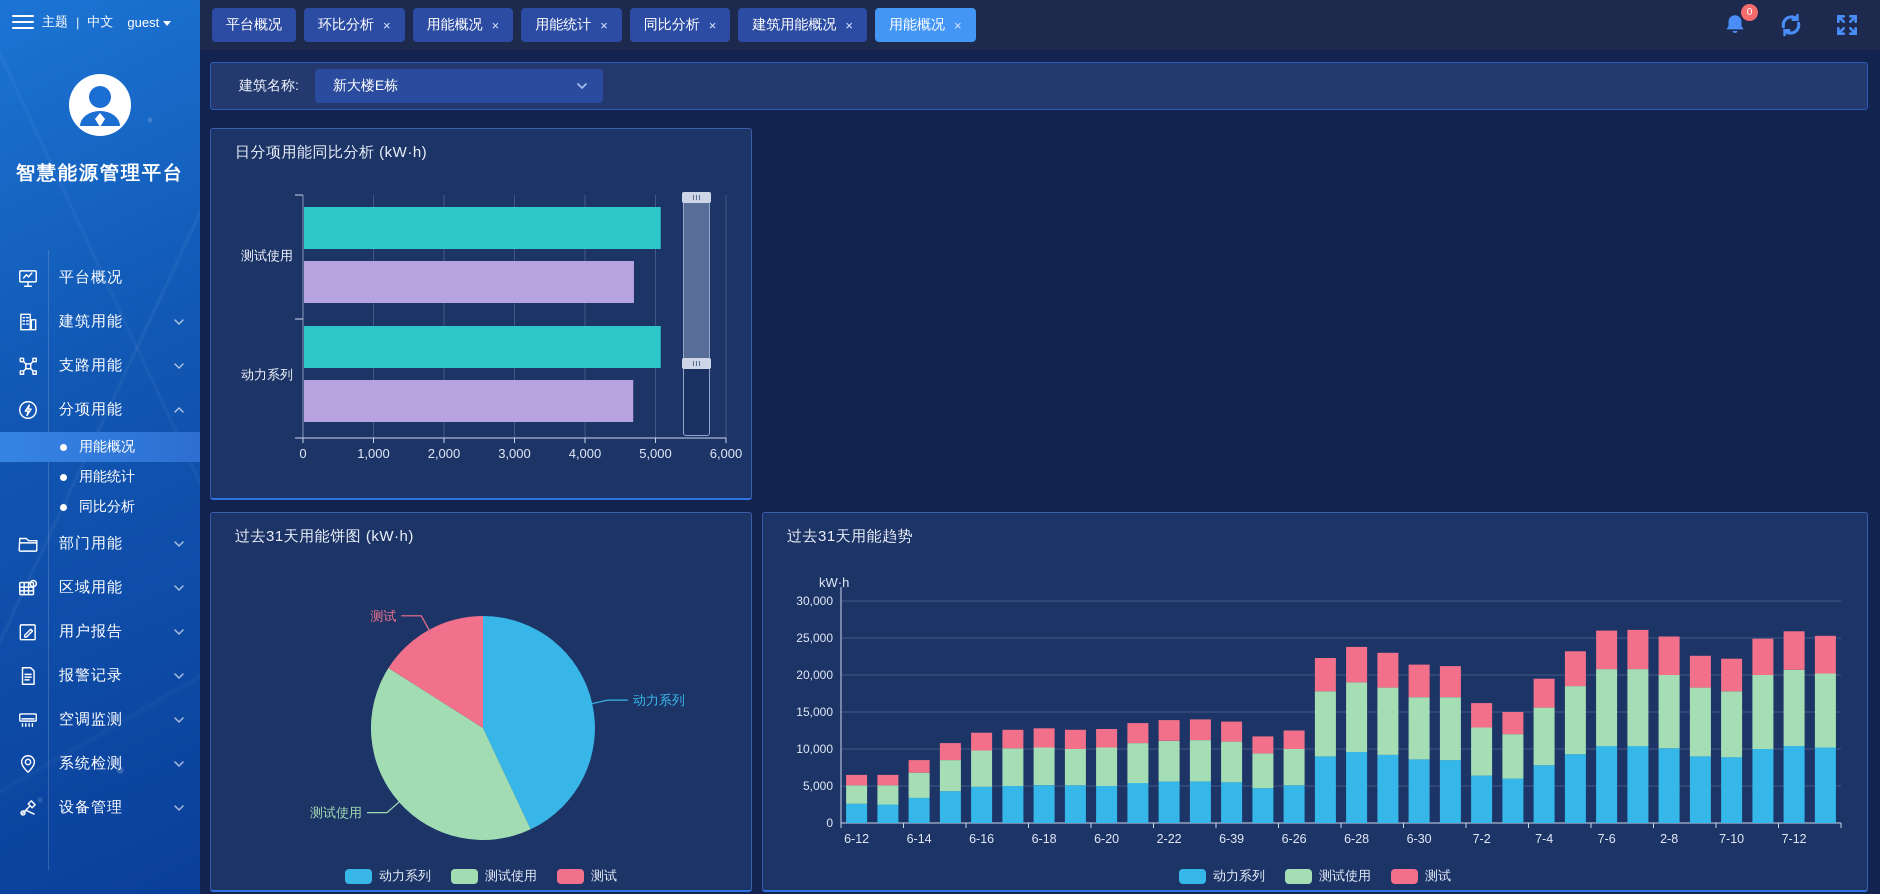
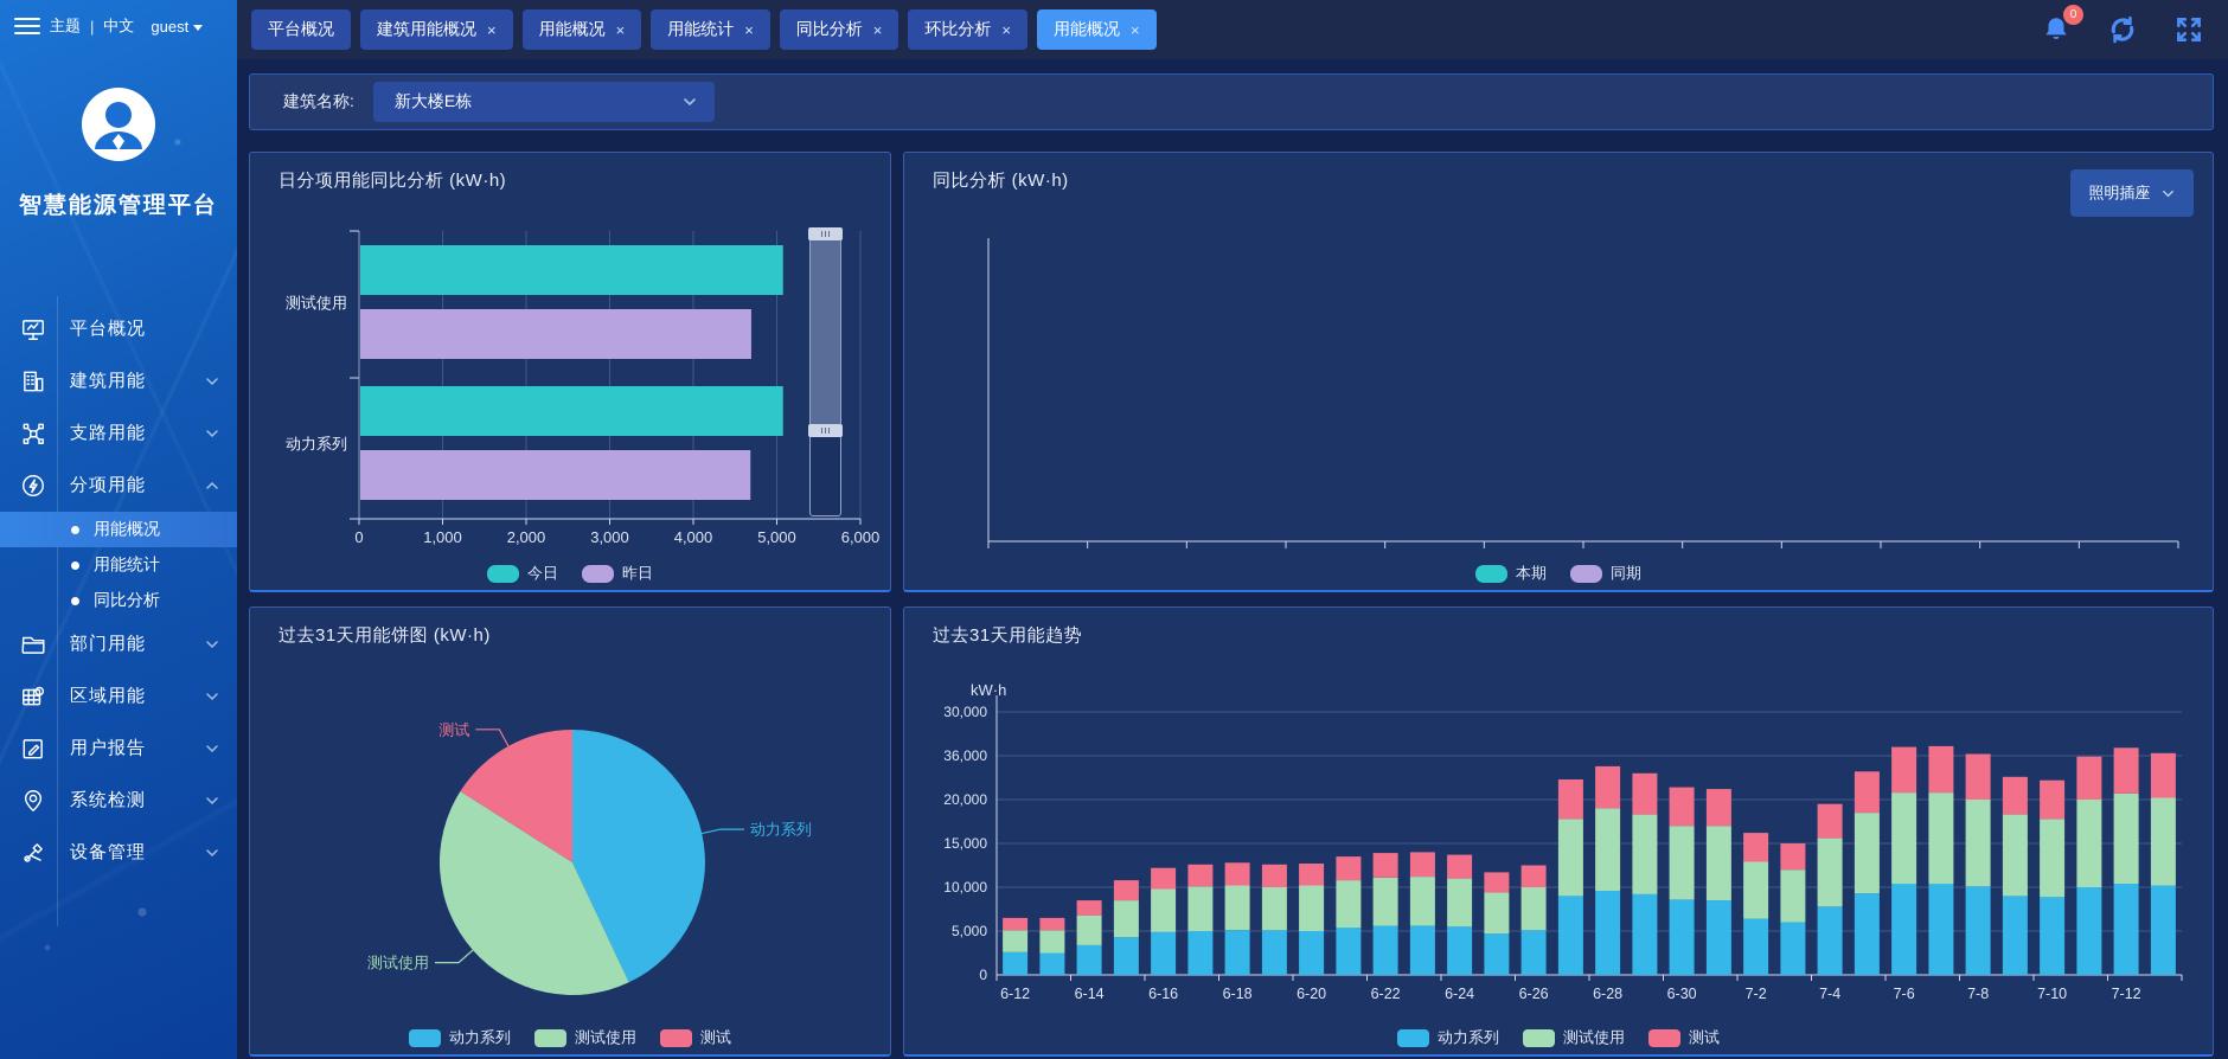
  主题
  |
  中文
  guest
  智慧能源管理平台
  平台概况
  建筑用能
  支路用能
  分项用能
  用能概况
  用能统计
  同比分析
  部门用能
  区域用能
  用户报告
- 报警记录
- 空调监测
  系统检测
  设备管理
  平台概况
- 环比分析
+ 建筑用能概况
  ×
  用能概况
  ×
  用能统计
  ×
  同比分析
  ×
- 建筑用能概况
+ 环比分析
  ×
  用能概况
  ×
  0
  建筑名称:
  新大楼E栋
  日分项用能同比分析 (kW·h)
+ 今日
+ 昨日
  0
  1,000
  2,000
  3,000
  4,000
  5,000
  6,000
  测试使用
  动力系列
+ 同比分析 (kW·h)
+ 照明插座
+ 本期
+ 同期
  过去31天用能饼图 (kW·h)
  动力系列
  测试使用
  测试
  动力系列
  测试使用
  测试
  过去31天用能趋势
  动力系列
  测试使用
  测试
  kW·h
  0
  5,000
  10,000
  15,000
  20,000
- 25,000
+ 36,000
  30,000
  6-12
  6-14
  6-16
  6-18
  6-20
- 2-22
+ 6-22
- 6-39
+ 6-24
  6-26
  6-28
  6-30
  7-2
  7-4
  7-6
- 2-8
+ 7-8
  7-10
  7-12
